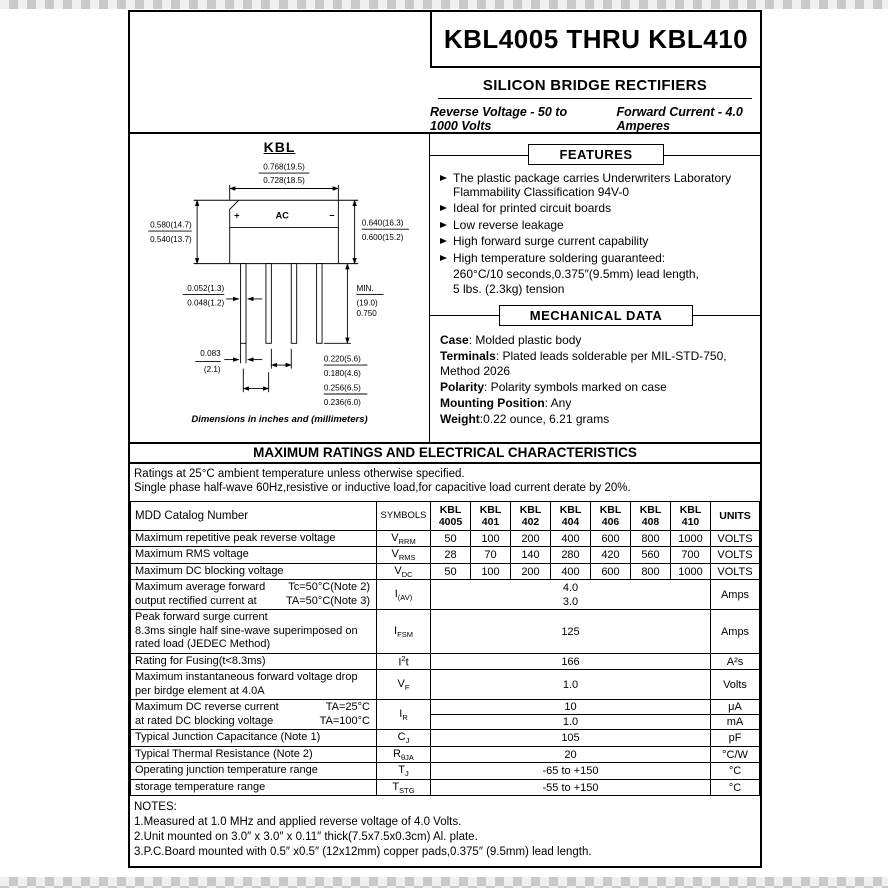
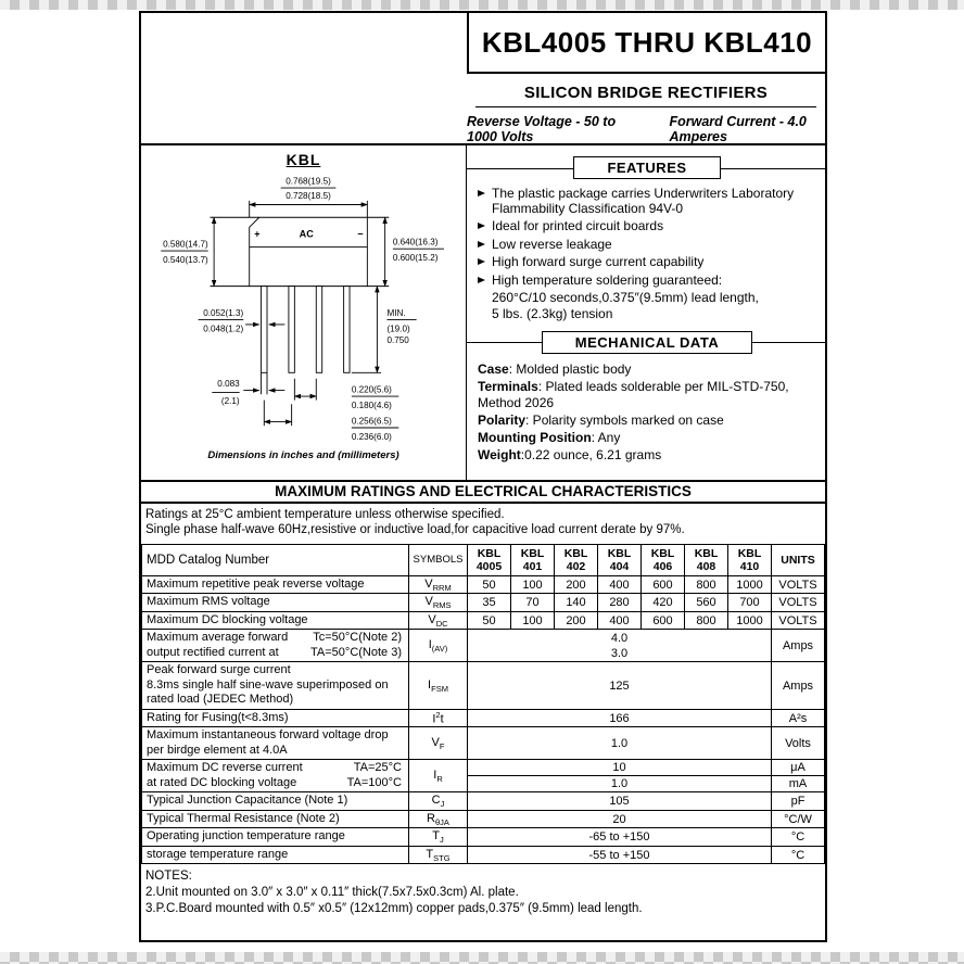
  KBL4005 THRU KBL410
  SILICON BRIDGE RECTIFIERS
  Reverse Voltage - 50 to 1000 Volts
  Forward Current - 4.0 Amperes
  KBL
  +
  AC
  −
  0.768(19.5)
  0.728(18.5)
  0.580(14.7)
  0.540(13.7)
  0.640(16.3)
  0.600(15.2)
  0.052(1.3)
  0.048(1.2)
  MIN.
  (19.0)
  0.750
  0.083
  (2.1)
  0.220(5.6)
  0.180(4.6)
  0.256(6.5)
  0.236(6.0)
  Dimensions in inches and (millimeters)
  FEATURES
  The plastic package carries Underwriters Laboratory Flammability Classification 94V-0
  Ideal for printed circuit boards
  Low reverse leakage
  High forward surge current capability
  High temperature soldering guaranteed:
  260°C/10 seconds,0.375″(9.5mm) lead length,
  5 lbs. (2.3kg) tension
  MECHANICAL DATA
  Case: Molded plastic body
  Terminals: Plated leads solderable per MIL-STD-750, Method 2026
  Polarity: Polarity symbols marked on case
  Mounting Position: Any
  Weight:0.22 ounce, 6.21 grams
  MAXIMUM RATINGS AND ELECTRICAL CHARACTERISTICS
  Ratings at 25°C ambient temperature unless otherwise specified.
- Single phase half-wave 60Hz,resistive or inductive load,for capacitive load current derate by 20%.
+ Single phase half-wave 60Hz,resistive or inductive load,for capacitive load current derate by 97%.
  MDD Catalog Number	SYMBOLS	KBL4005	KBL401	KBL402	KBL404	KBL406	KBL408	KBL410	UNITS
  Maximum repetitive peak reverse voltage	VRRM	50	100	200	400	600	800	1000	VOLTS
- Maximum RMS voltage	VRMS	28	70	140	280	420	560	700	VOLTS
+ Maximum RMS voltage	VRMS	35	70	140	280	420	560	700	VOLTS
  Maximum DC blocking voltage	VDC	50	100	200	400	600	800	1000	VOLTS
  Maximum average forward Tc=50°C(Note 2)output rectified current at TA=50°C(Note 3)	I(AV)	4.03.0	Amps
  Peak forward surge current8.3ms single half sine-wave superimposed onrated load (JEDEC Method)	IFSM	125	Amps
  Rating for Fusing(t<8.3ms)	I2t	166	A²s
  Maximum instantaneous forward voltage dropper birdge element at 4.0A	VF	1.0	Volts
  Maximum DC reverse current TA=25°Cat rated DC blocking voltage TA=100°C	IR	101.0	μAmA
  Typical Junction Capacitance (Note 1)	CJ	105	pF
  Typical Thermal Resistance (Note 2)	RθJA	20	°C/W
  Operating junction temperature range	TJ	-65 to +150	°C
  storage temperature range	TSTG	-55 to +150	°C
  NOTES:
- 1.Measured at 1.0 MHz and applied reverse voltage of 4.0 Volts.
  2.Unit mounted on 3.0″ x 3.0″ x 0.11″ thick(7.5x7.5x0.3cm) Al. plate.
  3.P.C.Board mounted with 0.5″ x0.5″ (12x12mm) copper pads,0.375″ (9.5mm) lead length.
